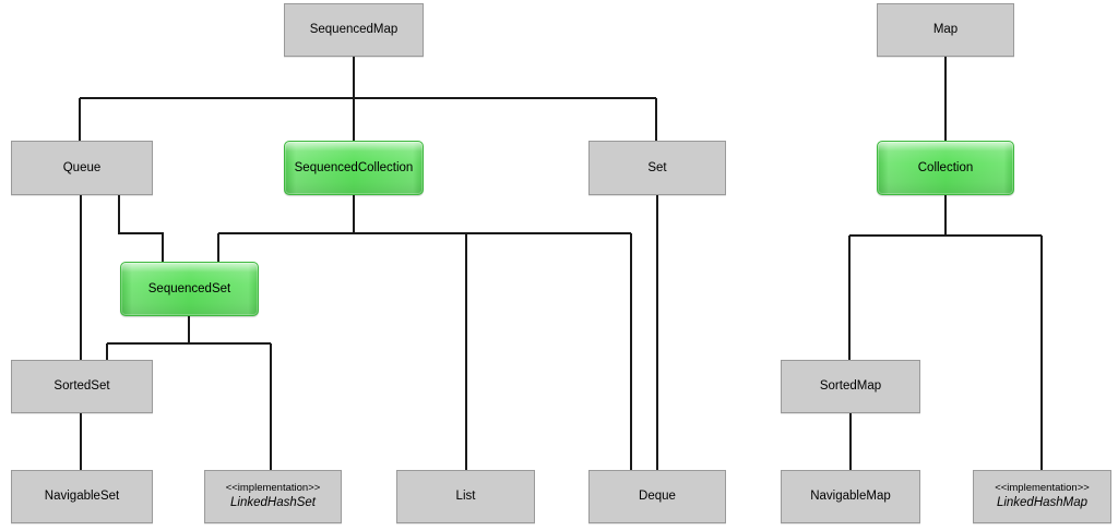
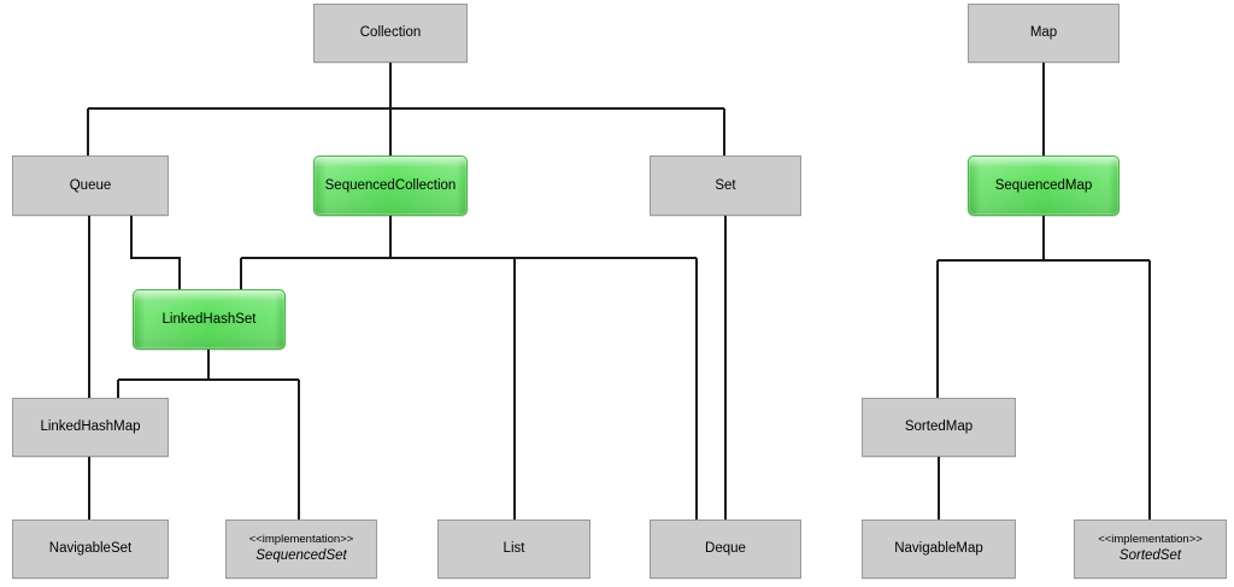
- SequencedMap
+ Collection
  Map
  Queue
  SequencedCollection
  Set
- Collection
+ SequencedMap
- SequencedSet
+ LinkedHashSet
- SortedSet
+ LinkedHashMap
  SortedMap
  NavigableSet
  <<implementation>>
- LinkedHashSet
+ SequencedSet
  List
  Deque
  NavigableMap
  <<implementation>>
- LinkedHashMap
+ SortedSet
